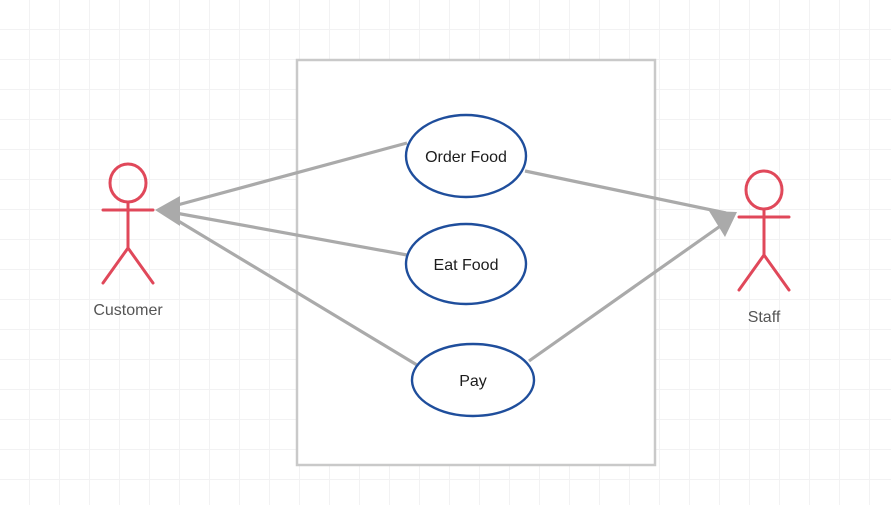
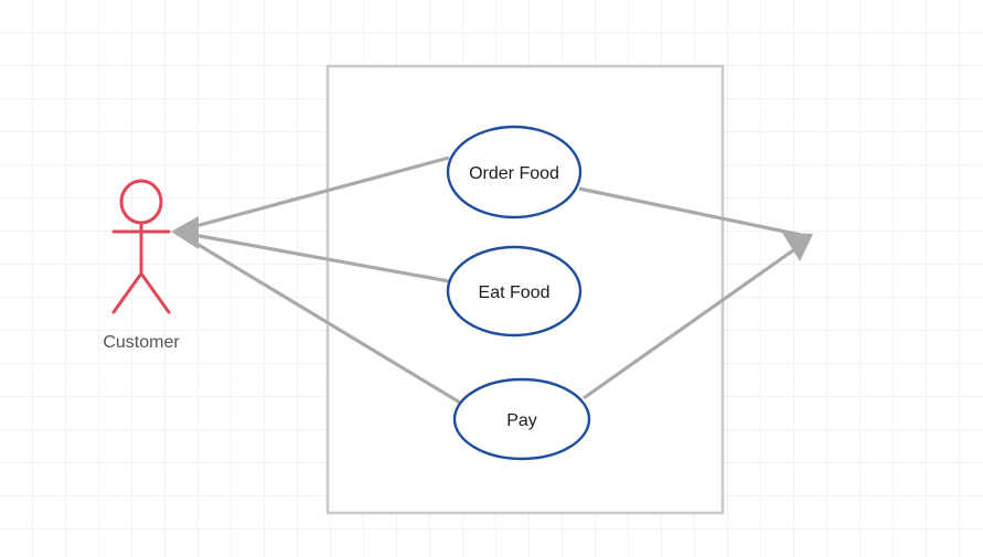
  Order Food
  Eat Food
  Pay
  Customer
- Staff
